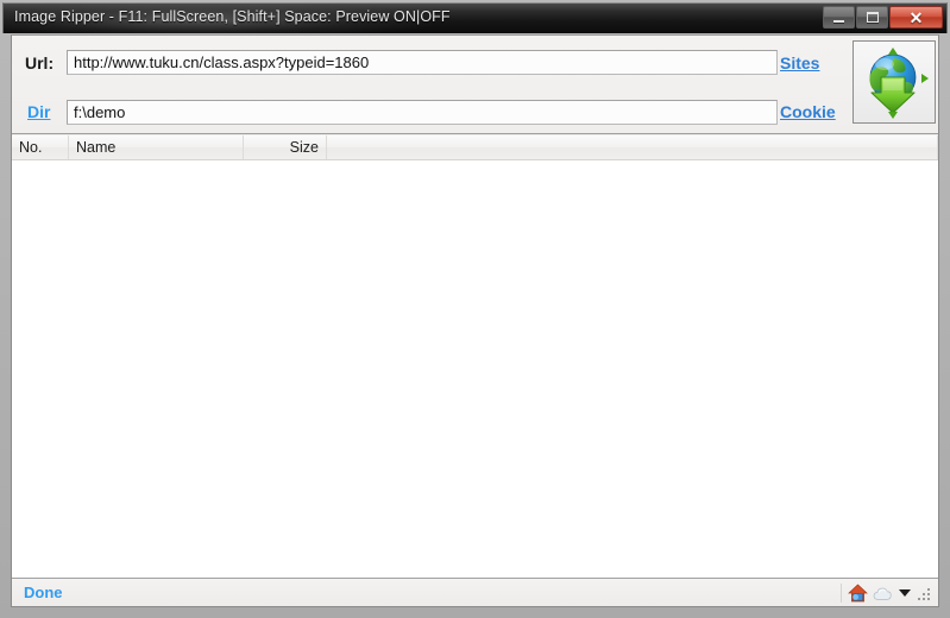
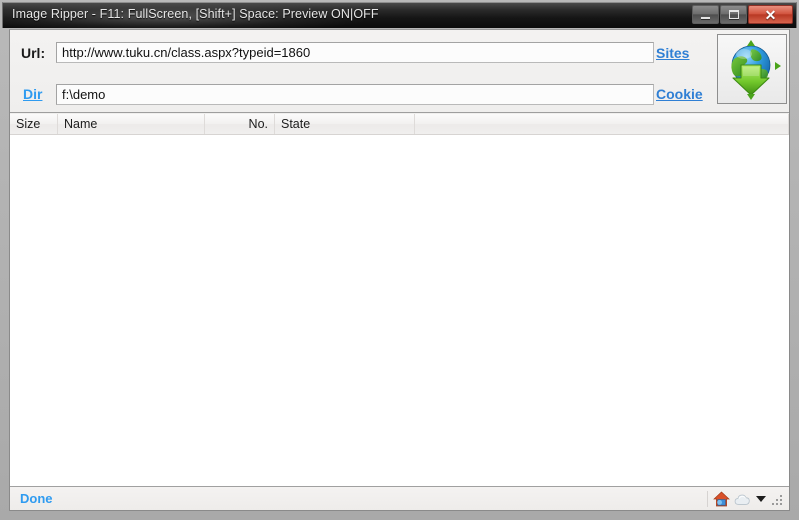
  Image Ripper - F11: FullScreen, [Shift+] Space: Preview ON|OFF
  ✕
  Url:
  http://www.tuku.cn/class.aspx?typeid=1860
  Dir
  f:\demo
  Sites
  Cookie
- No.
+ Size
  Name
- Size
+ No.
+ State
  Done
